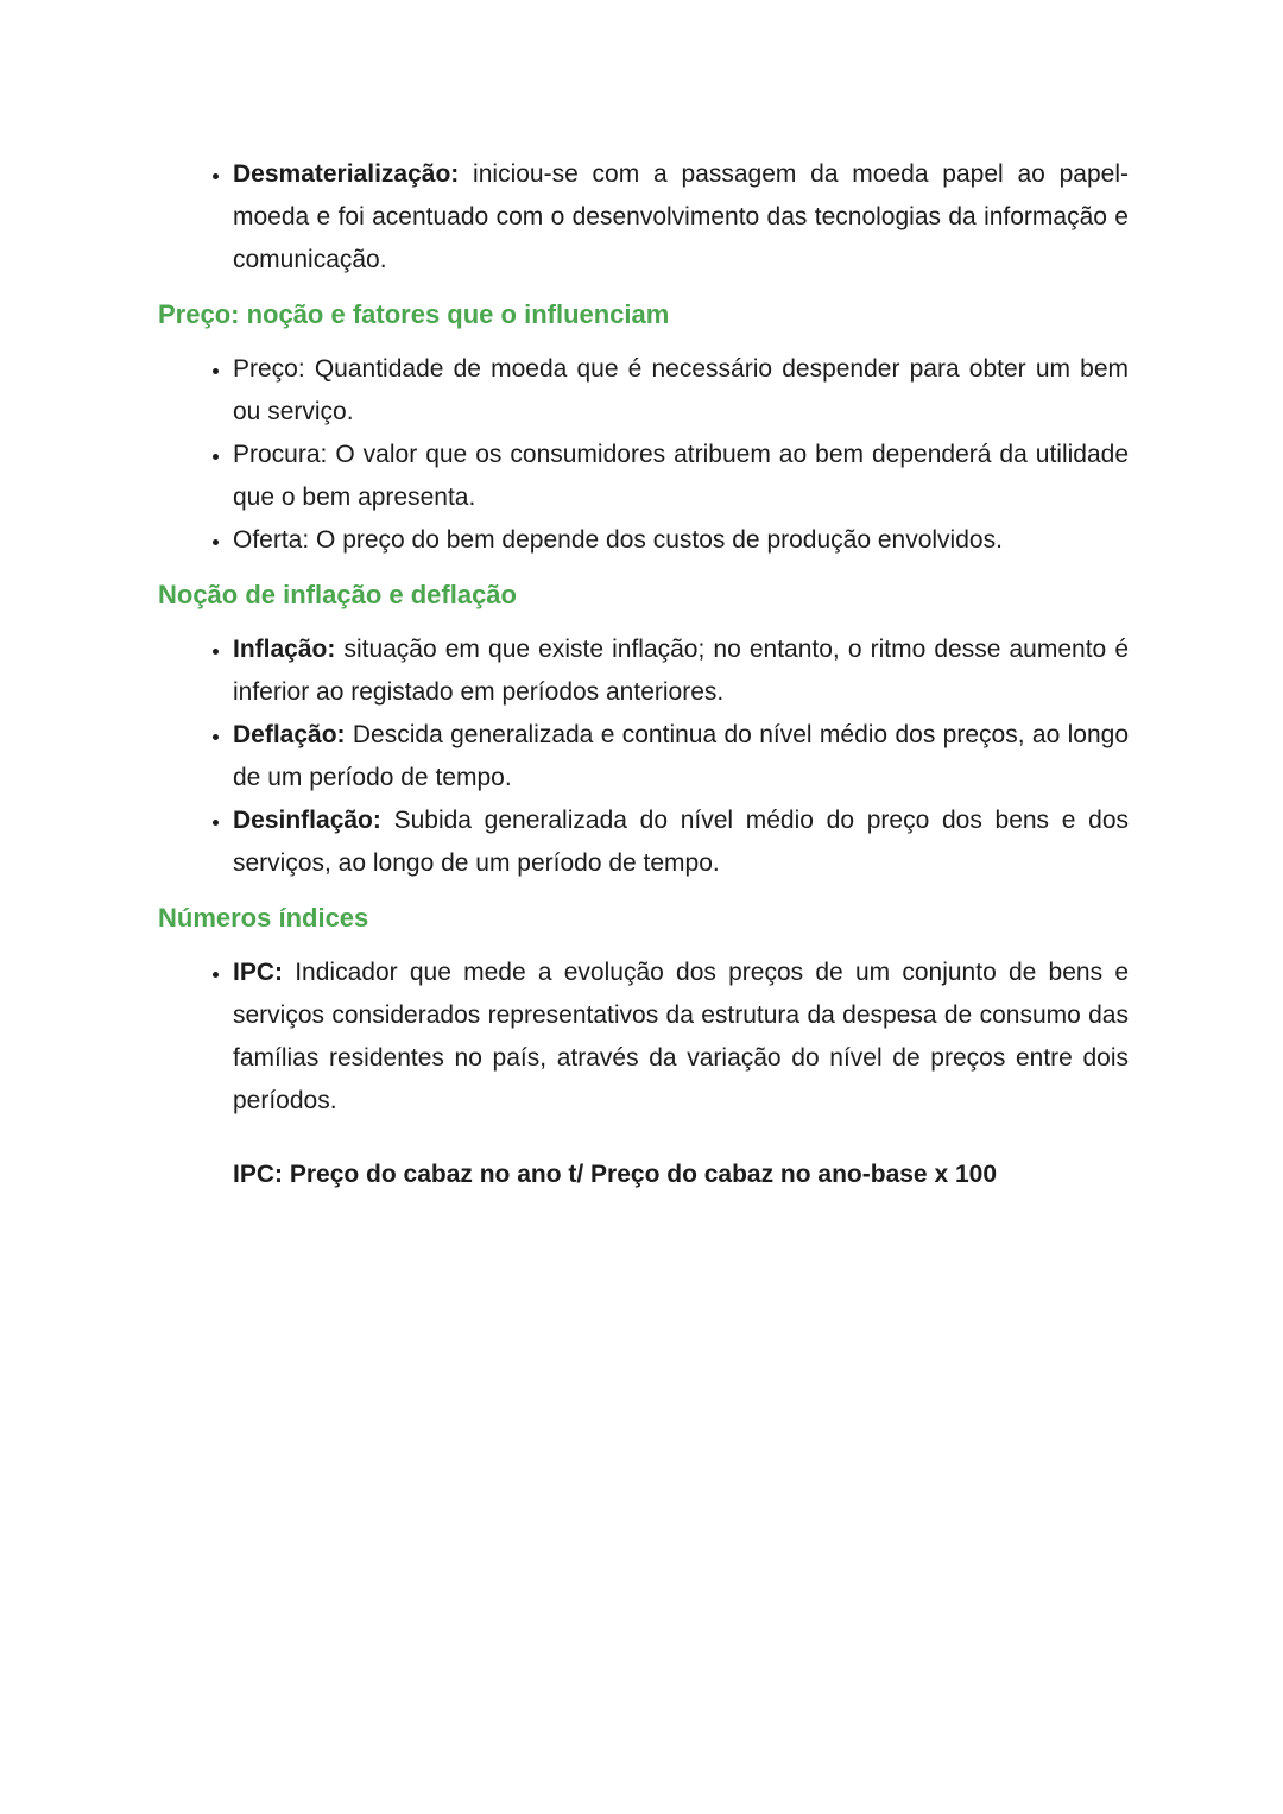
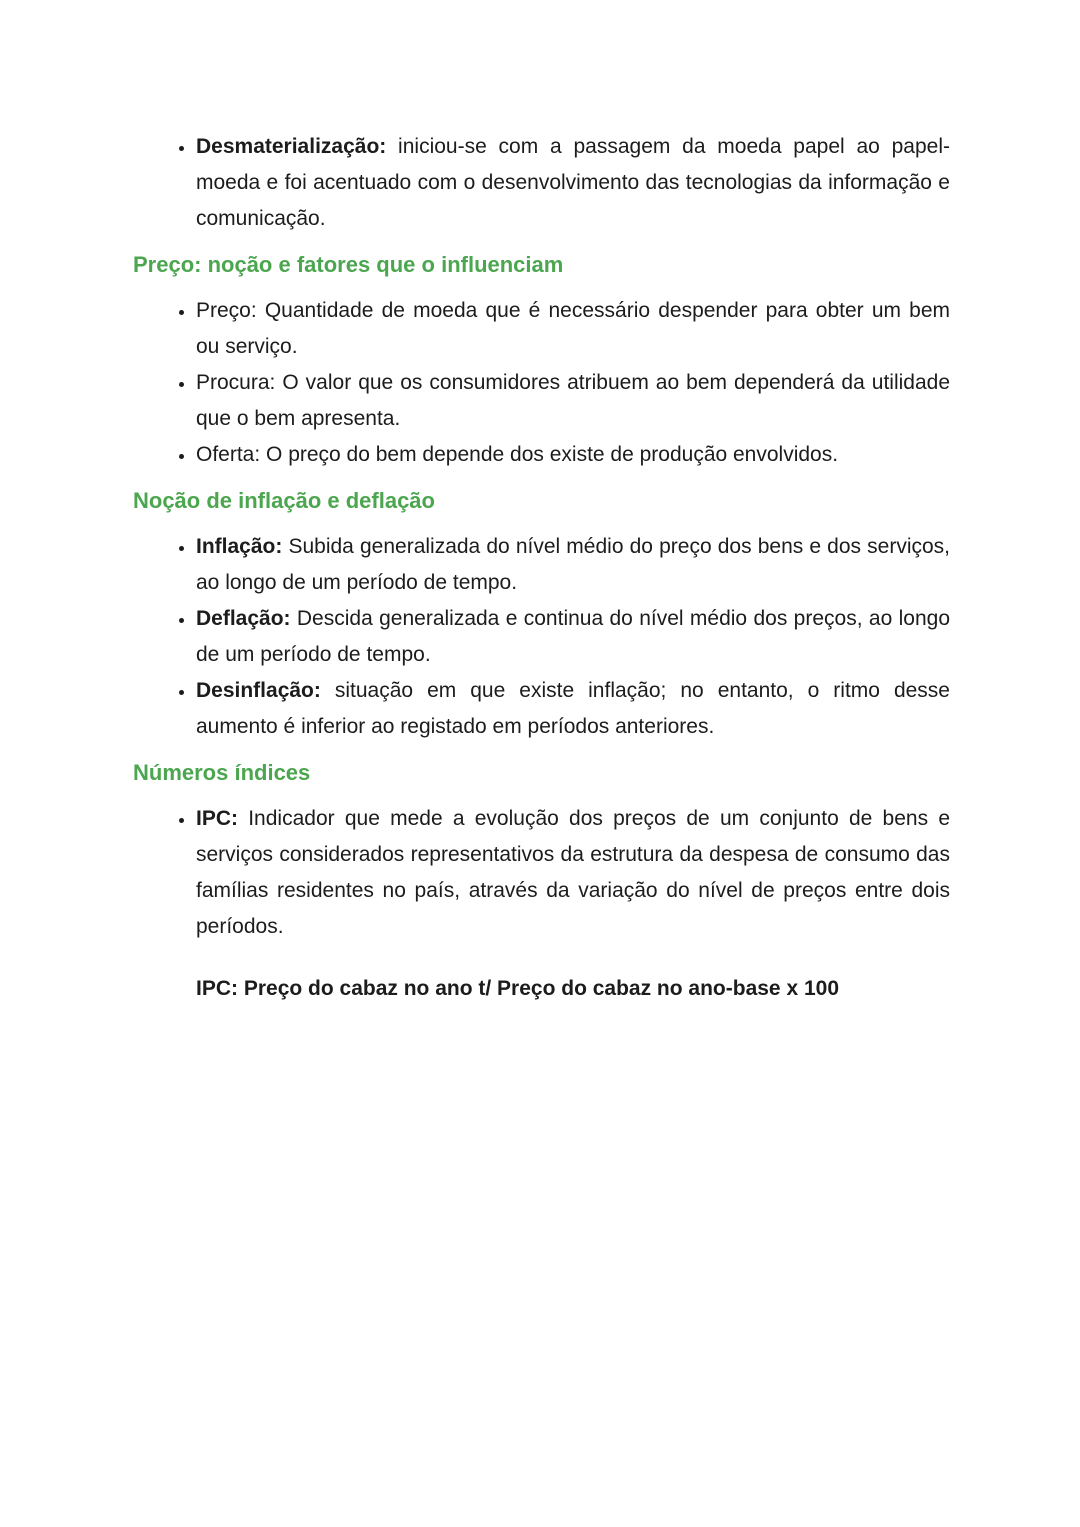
  Desmaterialização: iniciou-se com a passagem da moeda papel ao papel-moeda e foi acentuado com o desenvolvimento das tecnologias da informação e comunicação.
  Preço: noção e fatores que o influenciam
  Preço: Quantidade de moeda que é necessário despender para obter um bem ou serviço.
  Procura: O valor que os consumidores atribuem ao bem dependerá da utilidade que o bem apresenta.
- Oferta: O preço do bem depende dos custos de produção envolvidos.
+ Oferta: O preço do bem depende dos existe de produção envolvidos.
  Noção de inflação e deflação
- Inflação: situação em que existe inflação; no entanto, o ritmo desse aumento é inferior ao registado em períodos anteriores.
+ Inflação: Subida generalizada do nível médio do preço dos bens e dos serviços, ao longo de um período de tempo.
  Deflação: Descida generalizada e continua do nível médio dos preços, ao longo de um período de tempo.
- Desinflação: Subida generalizada do nível médio do preço dos bens e dos serviços, ao longo de um período de tempo.
+ Desinflação: situação em que existe inflação; no entanto, o ritmo desse aumento é inferior ao registado em períodos anteriores.
  Números índices
  IPC: Indicador que mede a evolução dos preços de um conjunto de bens e serviços considerados representativos da estrutura da despesa de consumo das famílias residentes no país, através da variação do nível de preços entre dois períodos.
  IPC: Preço do cabaz no ano t/ Preço do cabaz no ano-base x 100
